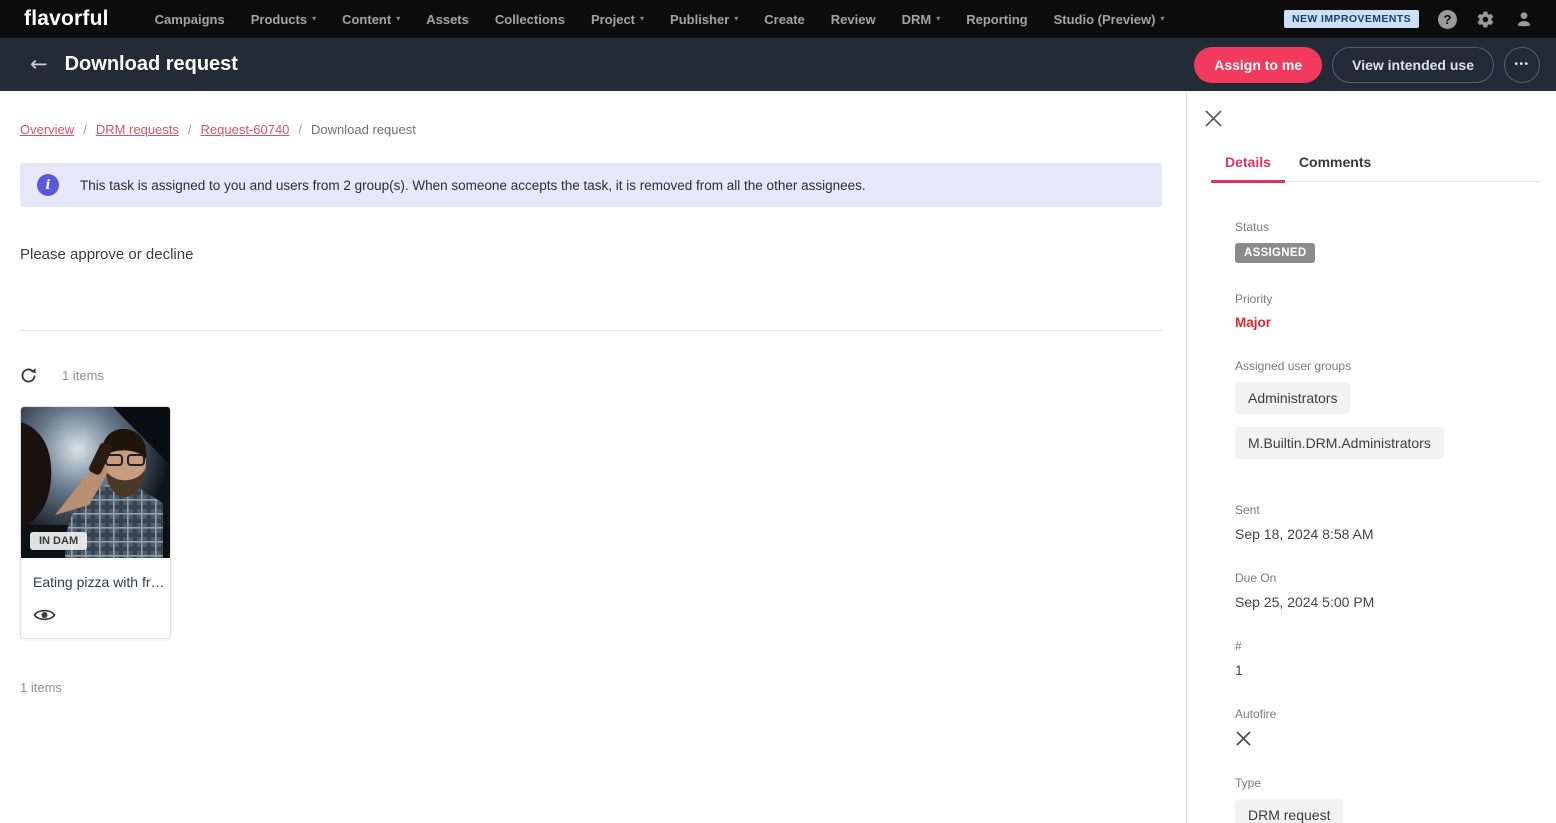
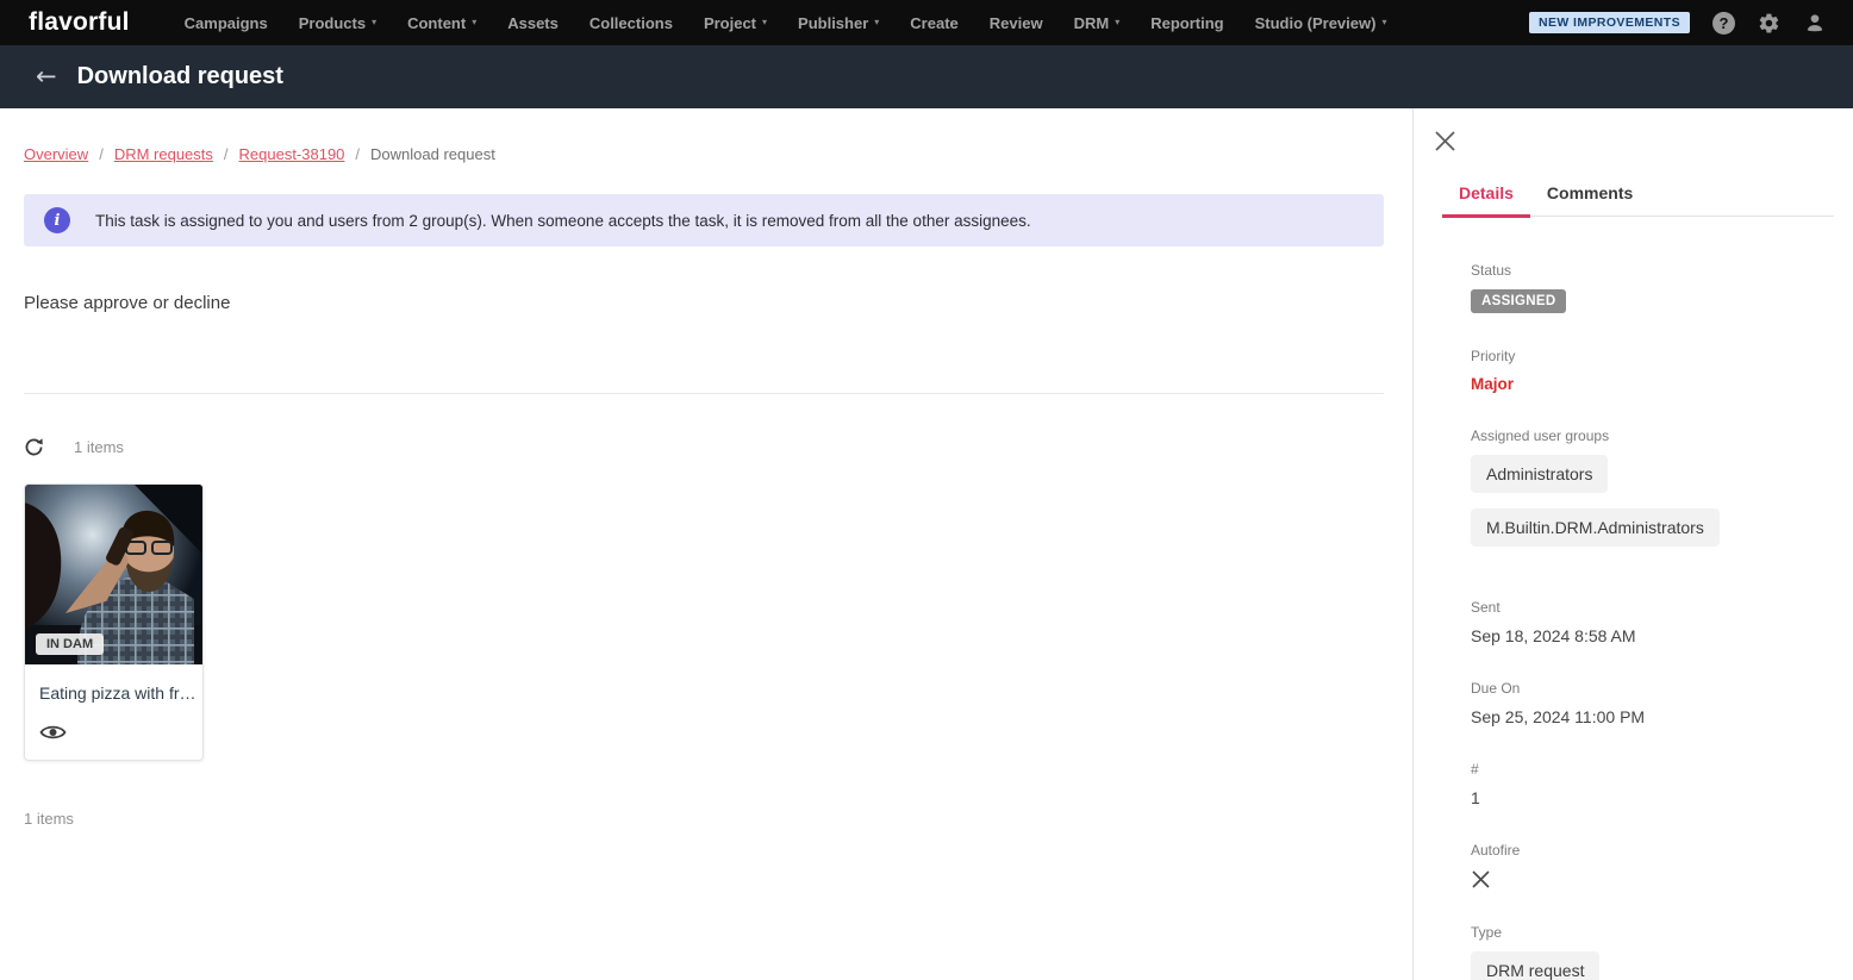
  flavorful
  Campaigns
  Products
  ▾
  Content
  ▾
  Assets
  Collections
  Project
  ▾
  Publisher
  ▾
  Create
  Review
  DRM
  ▾
  Reporting
  Studio (Preview)
  ▾
  NEW IMPROVEMENTS
  ?
  ←
  Download request
- Assign to me
- View intended use
- •••
  Overview
  /
  DRM requests
  /
- Request-60740
+ Request-38190
  /
  Download request
  i
  This task is assigned to you and users from 2 group(s). When someone accepts the task, it is removed from all the other assignees.
  Please approve or decline
  1 items
  IN DAM
  Eating pizza with fr…
  1 items
  Details
  Comments
  Status
  ASSIGNED
  Priority
  Major
  Assigned user groups
  Administrators
  M.Builtin.DRM.Administrators
  Sent
  Sep 18, 2024 8:58 AM
  Due On
- Sep 25, 2024 5:00 PM
+ Sep 25, 2024 11:00 PM
  #
  1
  Autofire
  Type
  DRM request
